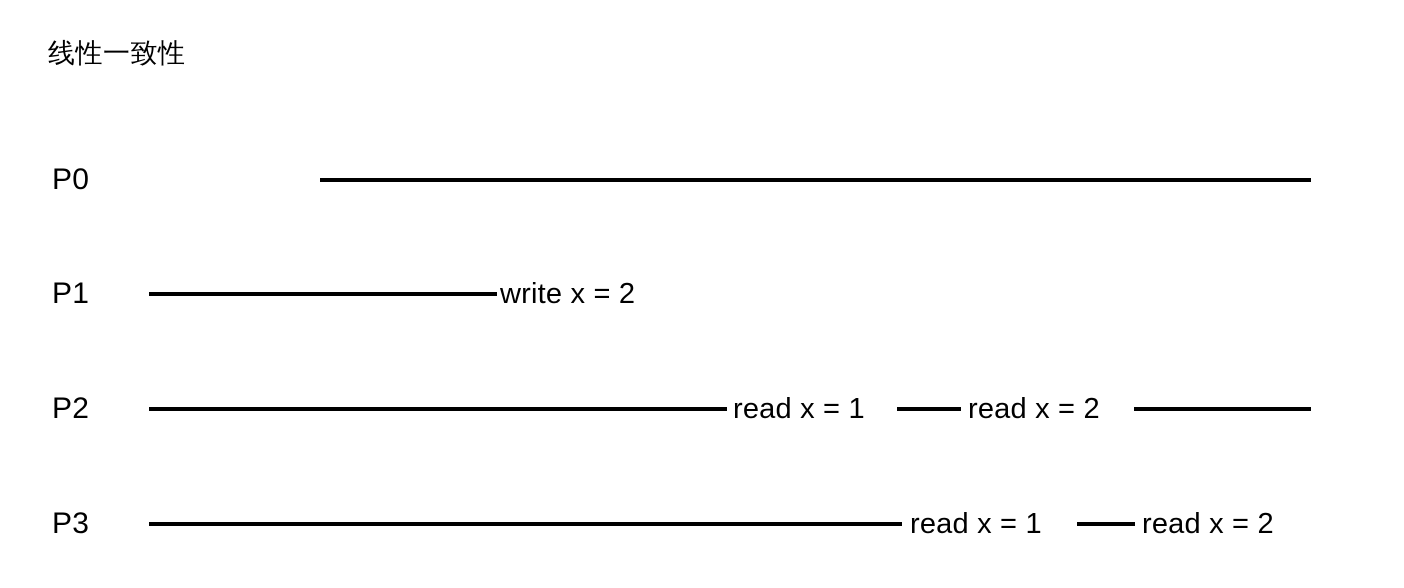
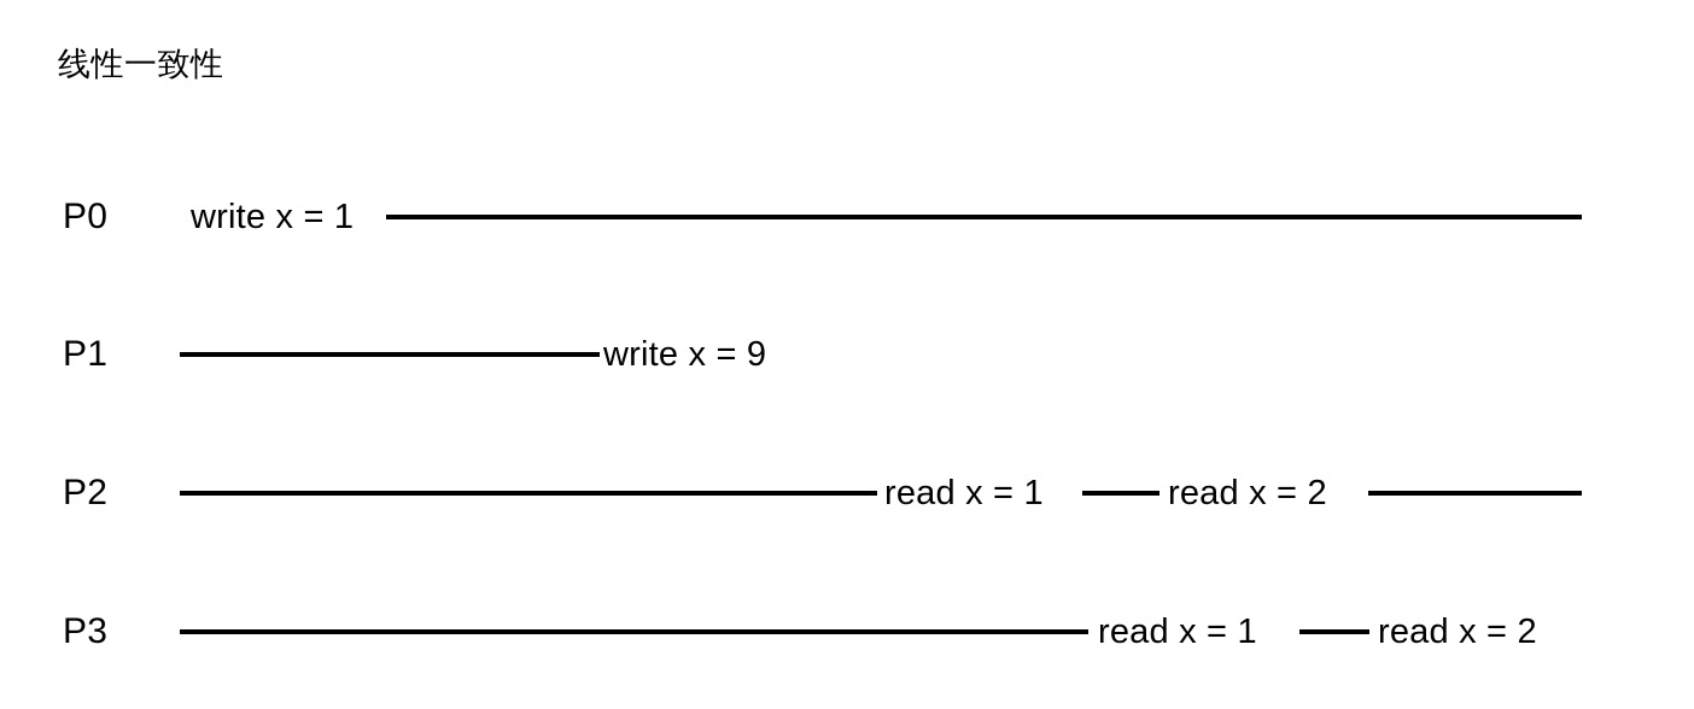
  线性一致性
  P0
+ write x = 1
  P1
- write x = 2
+ write x = 9
  P2
  read x = 1
  read x = 2
  P3
  read x = 1
  read x = 2
